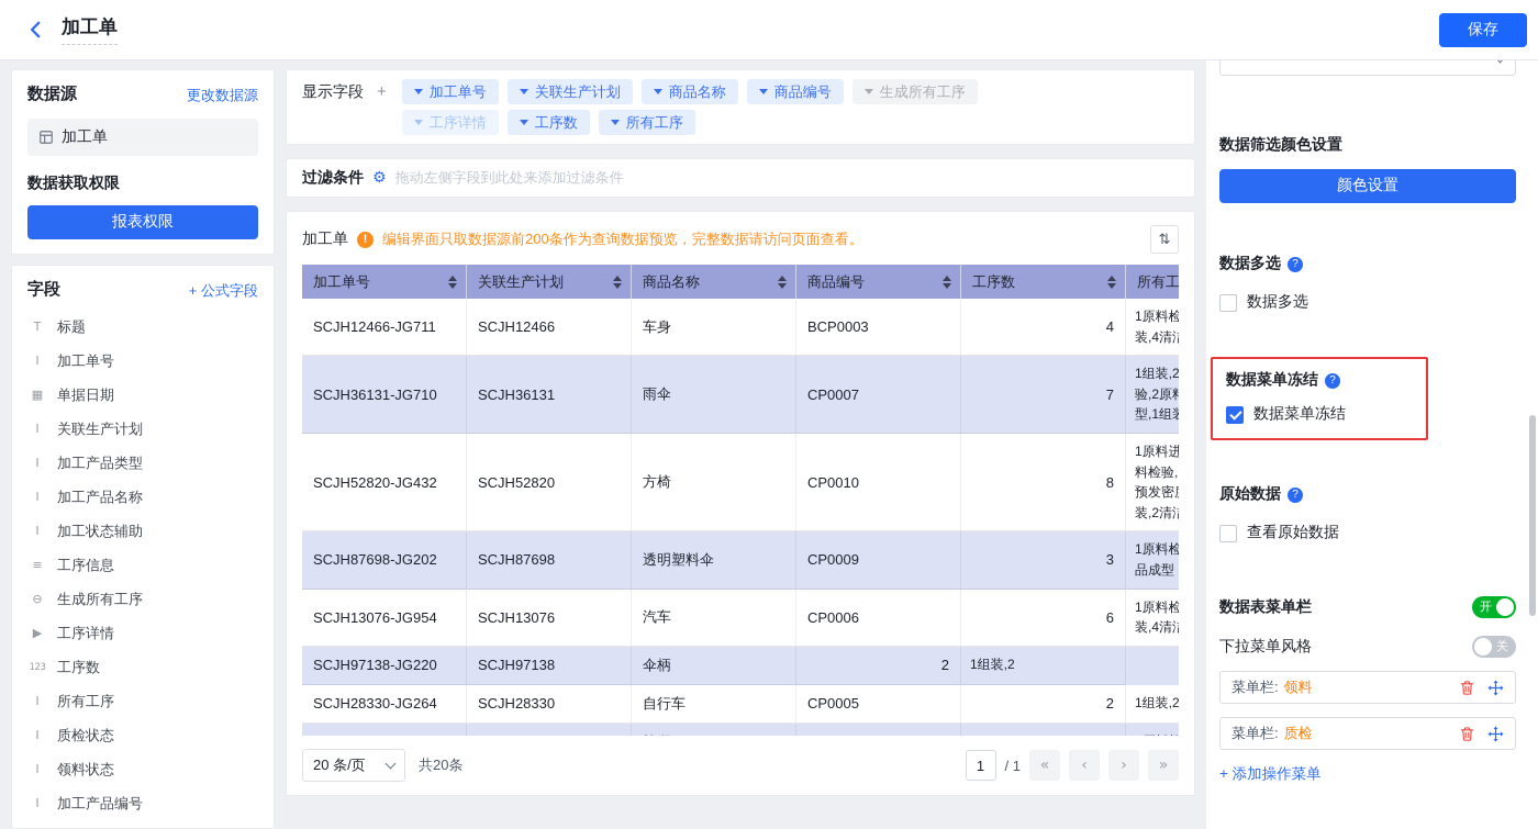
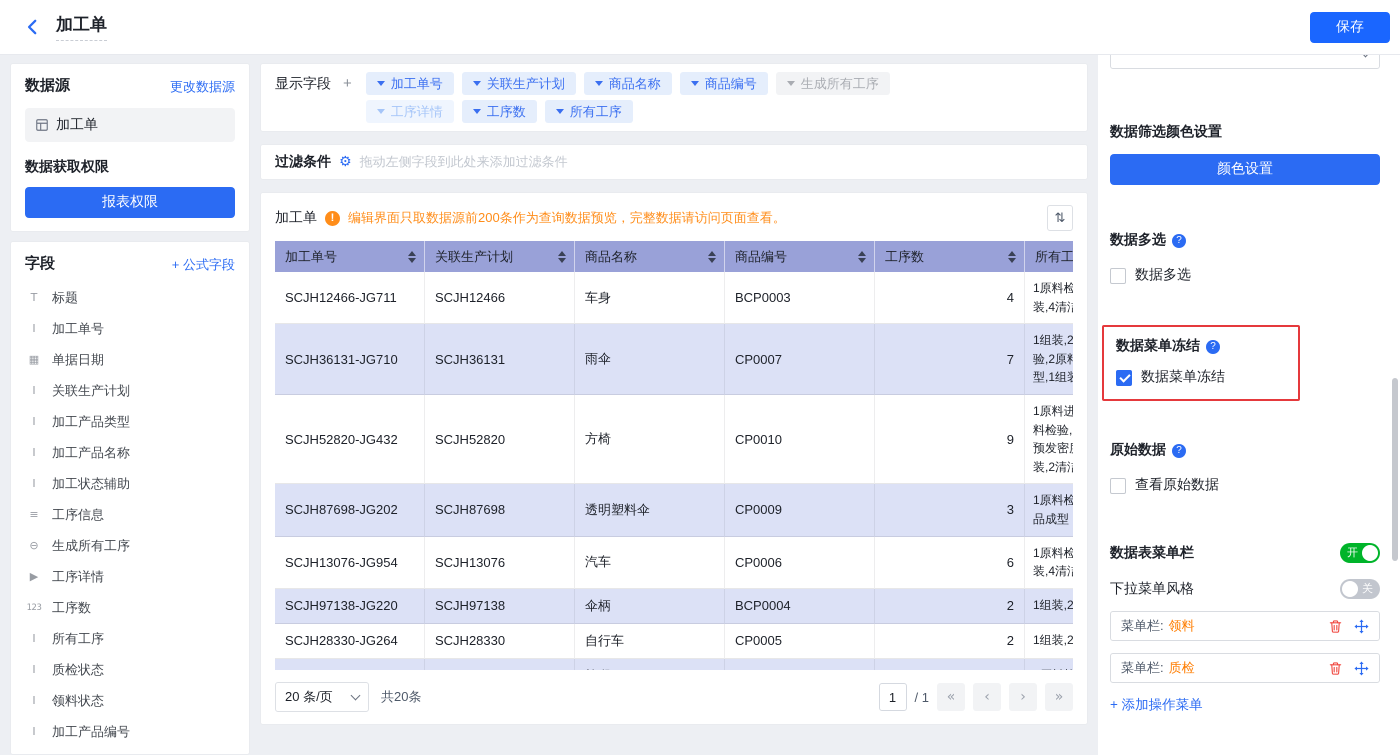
  加工单
  保存
  数据源
  更改数据源
  加工单
  数据获取权限
  报表权限
  字段
  + 公式字段
  T
  标题
  I
  加工单号
  ▦
  单据日期
  I
  关联生产计划
  I
  加工产品类型
  I
  加工产品名称
  I
  加工状态辅助
  ≡
  工序信息
  ⊖
  生成所有工序
  ▶
  工序详情
  123
  工序数
  I
  所有工序
  I
  质检状态
  I
  领料状态
  I
  加工产品编号
  显示字段
  +
  加工单号
  关联生产计划
  商品名称
  商品编号
  生成所有工序
  工序详情
  工序数
  所有工序
  过滤条件
  ⚙
  拖动左侧字段到此处来添加过滤条件
  加工单
  !
  编辑界面只取数据源前200条作为查询数据预览，完整数据请访问页面查看。
  ⇅
  加工单号
  关联生产计划
  商品名称
  商品编号
  工序数
  所有工
  SCJH12466-JG711
  SCJH12466
  车身
  BCP0003
  4
  1原料检
  装,4清
  SCJH36131-JG710
  SCJH36131
  雨伞
  CP0007
  7
  1组装,2
  验,2原
  型,1组
  SCJH52820-JG432
  SCJH52820
  方椅
  CP0010
- 8
+ 9
  1原料进
  料检验,
  预发密
  装,2清
  SCJH87698-JG202
  SCJH87698
  透明塑料伞
  CP0009
  3
  1原料检
  品成型
  SCJH13076-JG954
  SCJH13076
  汽车
  CP0006
  6
  1原料检
  装,4清
  SCJH97138-JG220
  SCJH97138
  伞柄
+ BCP0004
  2
  1组装,2
  SCJH28330-JG264
  SCJH28330
  自行车
  CP0005
  2
  1组装,2
  20 条/页
  共20条
  1
  / 1
  «
  ‹
  ›
  »
  数据筛选颜色设置
  颜色设置
  数据多选
  ?
  数据多选
  数据菜单冻结
  ?
  数据菜单冻结
  原始数据
  ?
  查看原始数据
  数据表菜单栏
  开
  下拉菜单风格
  关
  菜单栏:
  领料
  菜单栏:
  质检
  + 添加操作菜单
